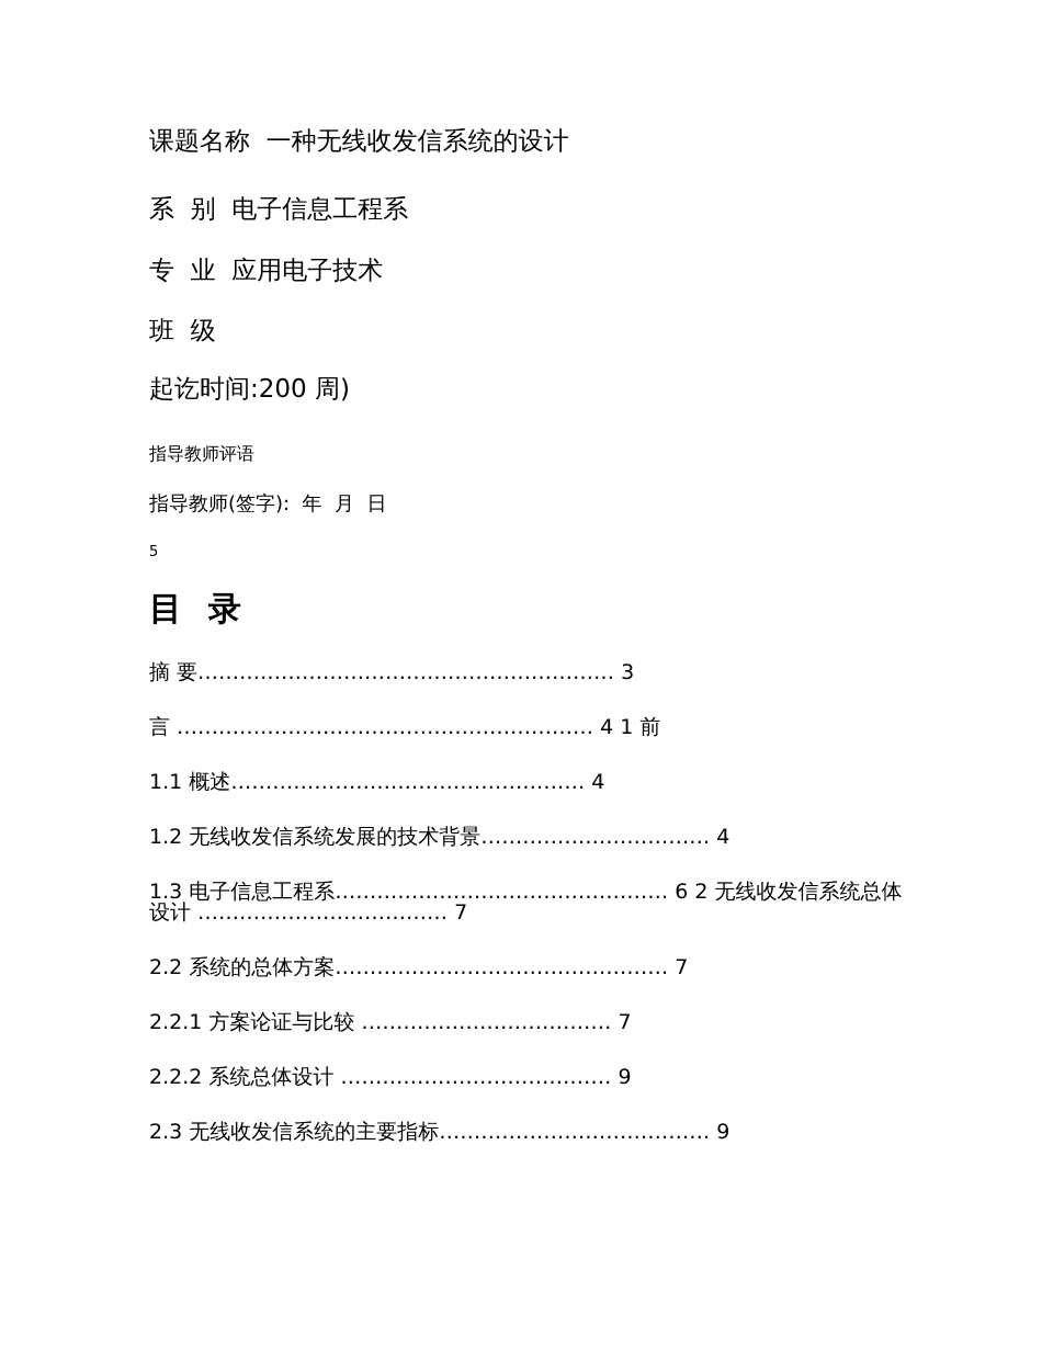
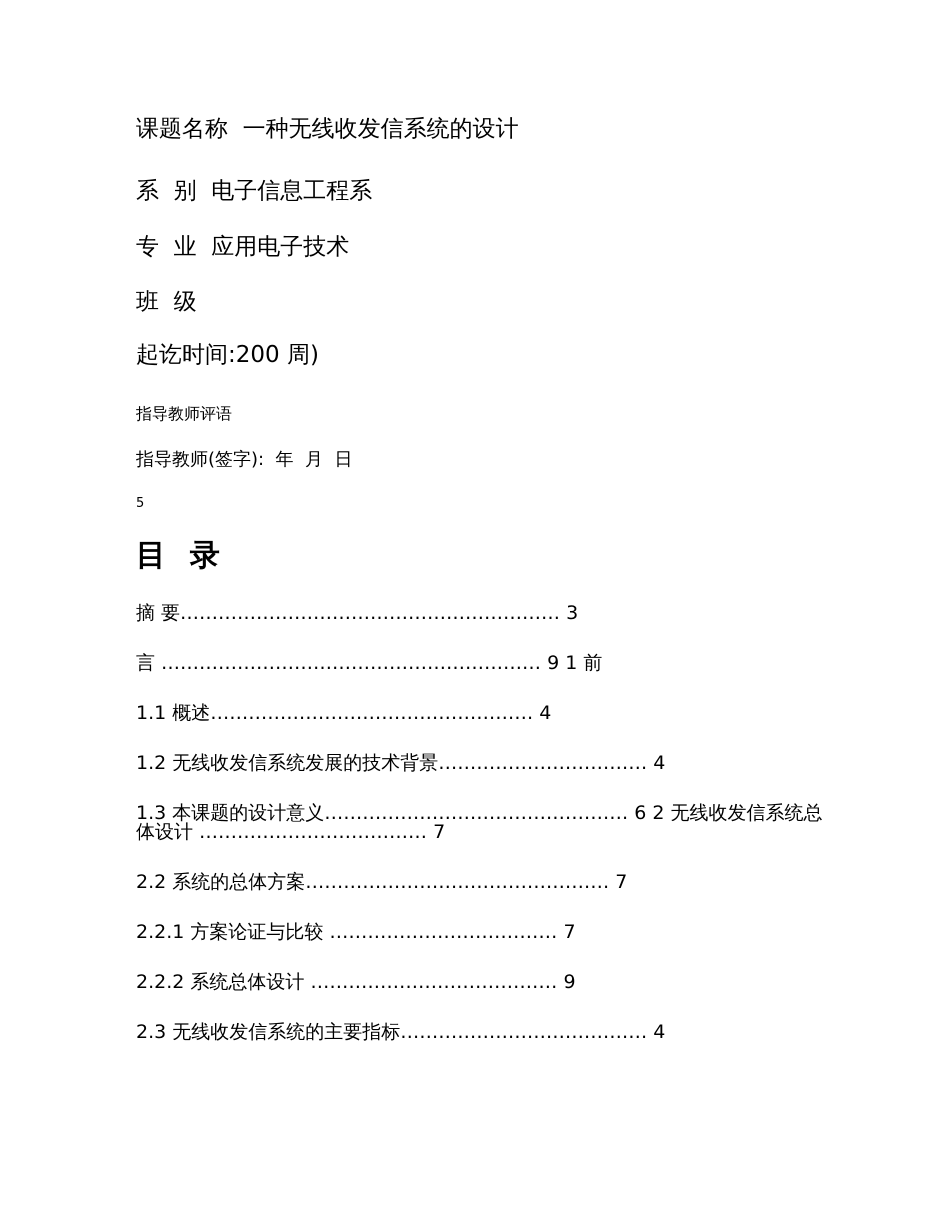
  课题名称 一种无线收发信系统的设计
  系 别 电子信息工程系
  专 业 应用电子技术
  班 级
  起讫时间:200 周)
  指导教师评语
  指导教师(签字): 年 月 日
  5
  目 录
  摘 要…………………………………………………… 3
- 言 …………………………………………………… 4 1 前
+ 言 …………………………………………………… 9 1 前
  1.1 概述…………………………………………… 4
  1.2 无线收发信系统发展的技术背景…………………………… 4
- 1.3 电子信息工程系………………………………………… 6 2 无线收发信系统总体设计 ……………………………… 7
+ 1.3 本课题的设计意义………………………………………… 6 2 无线收发信系统总体设计 ……………………………… 7
  2.2 系统的总体方案………………………………………… 7
  2.2.1 方案论证与比较 ……………………………… 7
  2.2.2 系统总体设计 ………………………………… 9
- 2.3 无线收发信系统的主要指标………………………………… 9
+ 2.3 无线收发信系统的主要指标………………………………… 4
